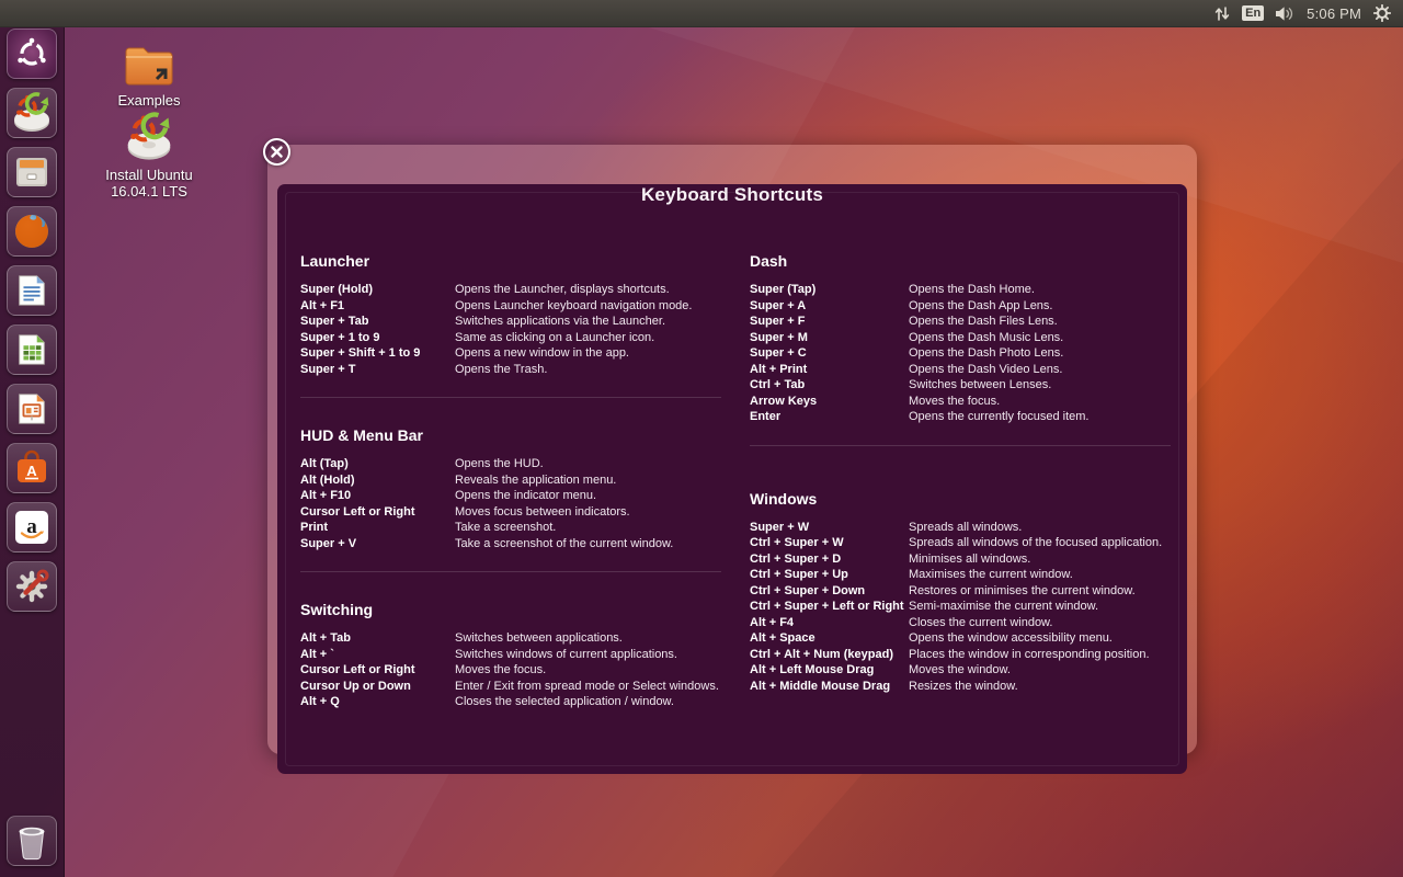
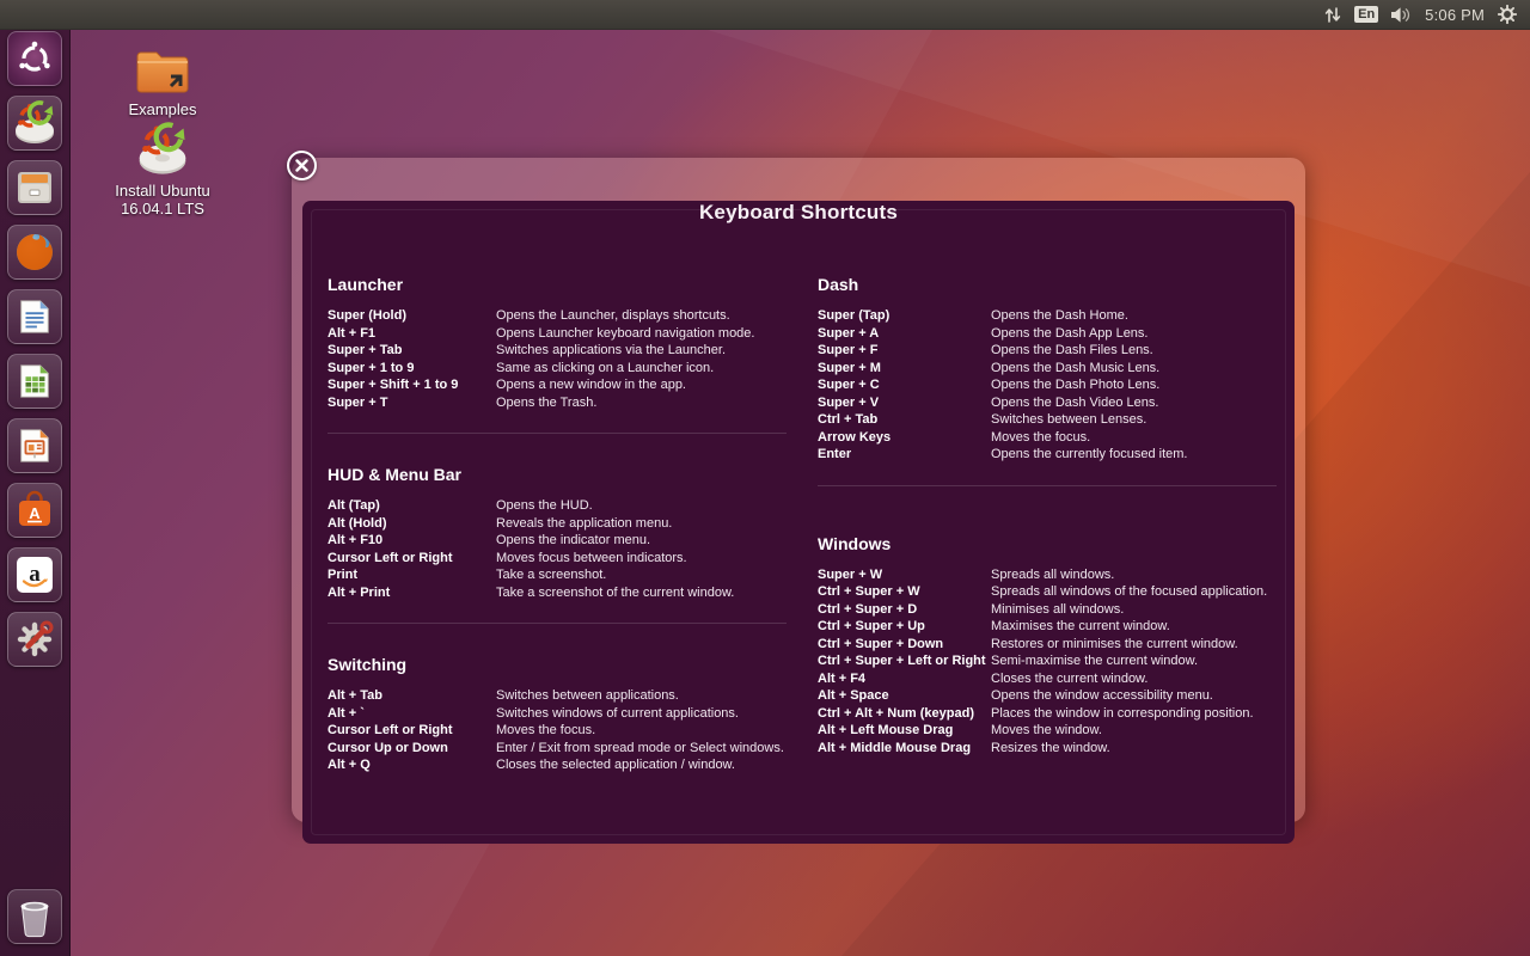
  En
  5:06 PM
  A
  a
  Examples
  Install Ubuntu
  16.04.1 LTS
  Keyboard Shortcuts
  Launcher
  Super (Hold)
  Opens the Launcher, displays shortcuts.
  Alt + F1
  Opens Launcher keyboard navigation mode.
  Super + Tab
  Switches applications via the Launcher.
  Super + 1 to 9
  Same as clicking on a Launcher icon.
  Super + Shift + 1 to 9
  Opens a new window in the app.
  Super + T
  Opens the Trash.
  HUD & Menu Bar
  Alt (Tap)
  Opens the HUD.
  Alt (Hold)
  Reveals the application menu.
  Alt + F10
  Opens the indicator menu.
  Cursor Left or Right
  Moves focus between indicators.
  Print
  Take a screenshot.
- Super + V
+ Alt + Print
  Take a screenshot of the current window.
  Switching
  Alt + Tab
  Switches between applications.
  Alt + `
  Switches windows of current applications.
  Cursor Left or Right
  Moves the focus.
  Cursor Up or Down
  Enter / Exit from spread mode or Select windows.
  Alt + Q
  Closes the selected application / window.
  Dash
  Super (Tap)
  Opens the Dash Home.
  Super + A
  Opens the Dash App Lens.
  Super + F
  Opens the Dash Files Lens.
  Super + M
  Opens the Dash Music Lens.
  Super + C
  Opens the Dash Photo Lens.
- Alt + Print
+ Super + V
  Opens the Dash Video Lens.
  Ctrl + Tab
  Switches between Lenses.
  Arrow Keys
  Moves the focus.
  Enter
  Opens the currently focused item.
  Windows
  Super + W
  Spreads all windows.
  Ctrl + Super + W
  Spreads all windows of the focused application.
  Ctrl + Super + D
  Minimises all windows.
  Ctrl + Super + Up
  Maximises the current window.
  Ctrl + Super + Down
  Restores or minimises the current window.
  Ctrl + Super + Left or Right
  Semi-maximise the current window.
  Alt + F4
  Closes the current window.
  Alt + Space
  Opens the window accessibility menu.
  Ctrl + Alt + Num (keypad)
  Places the window in corresponding position.
  Alt + Left Mouse Drag
  Moves the window.
  Alt + Middle Mouse Drag
  Resizes the window.
